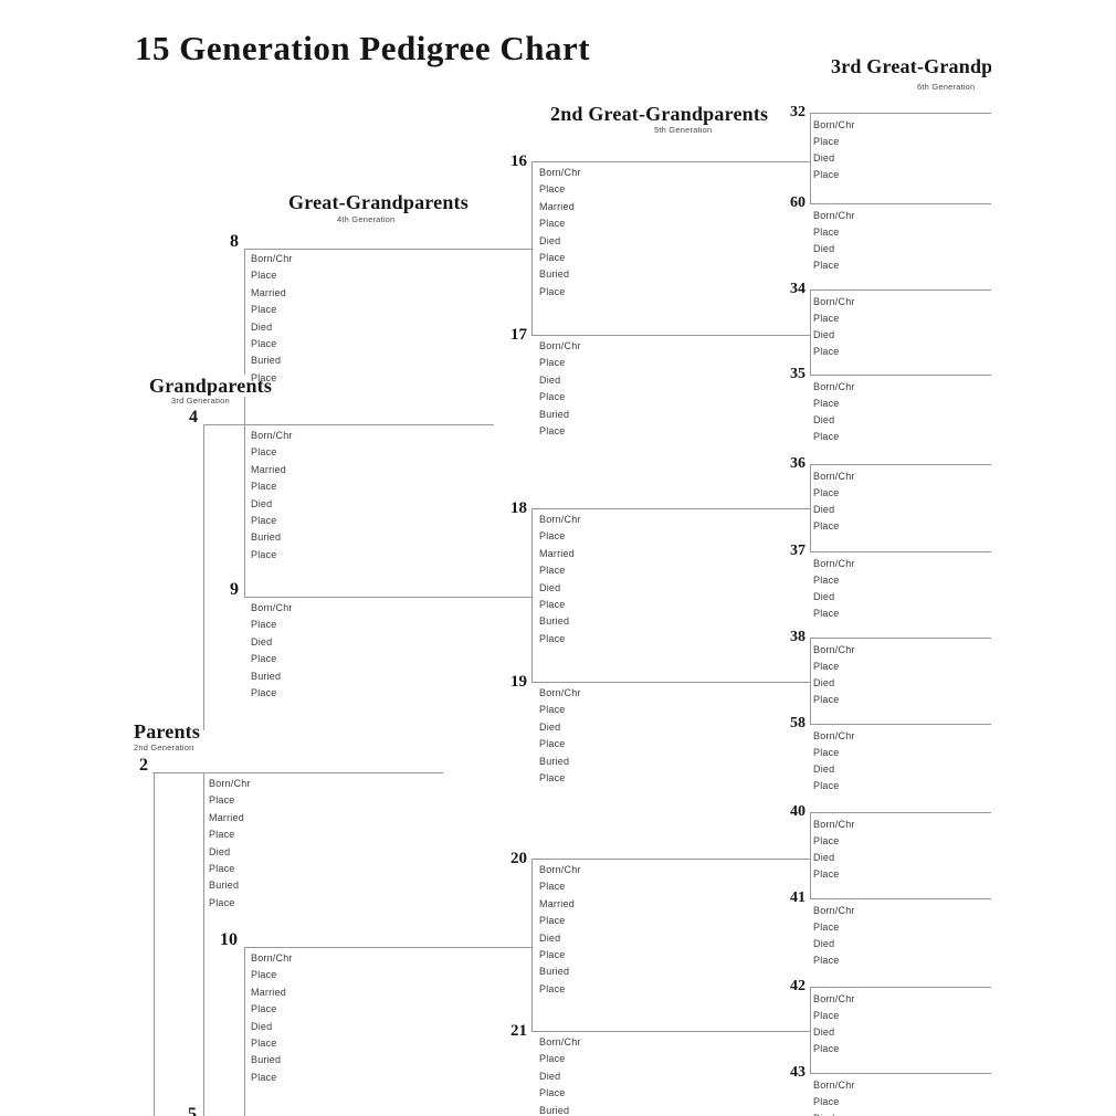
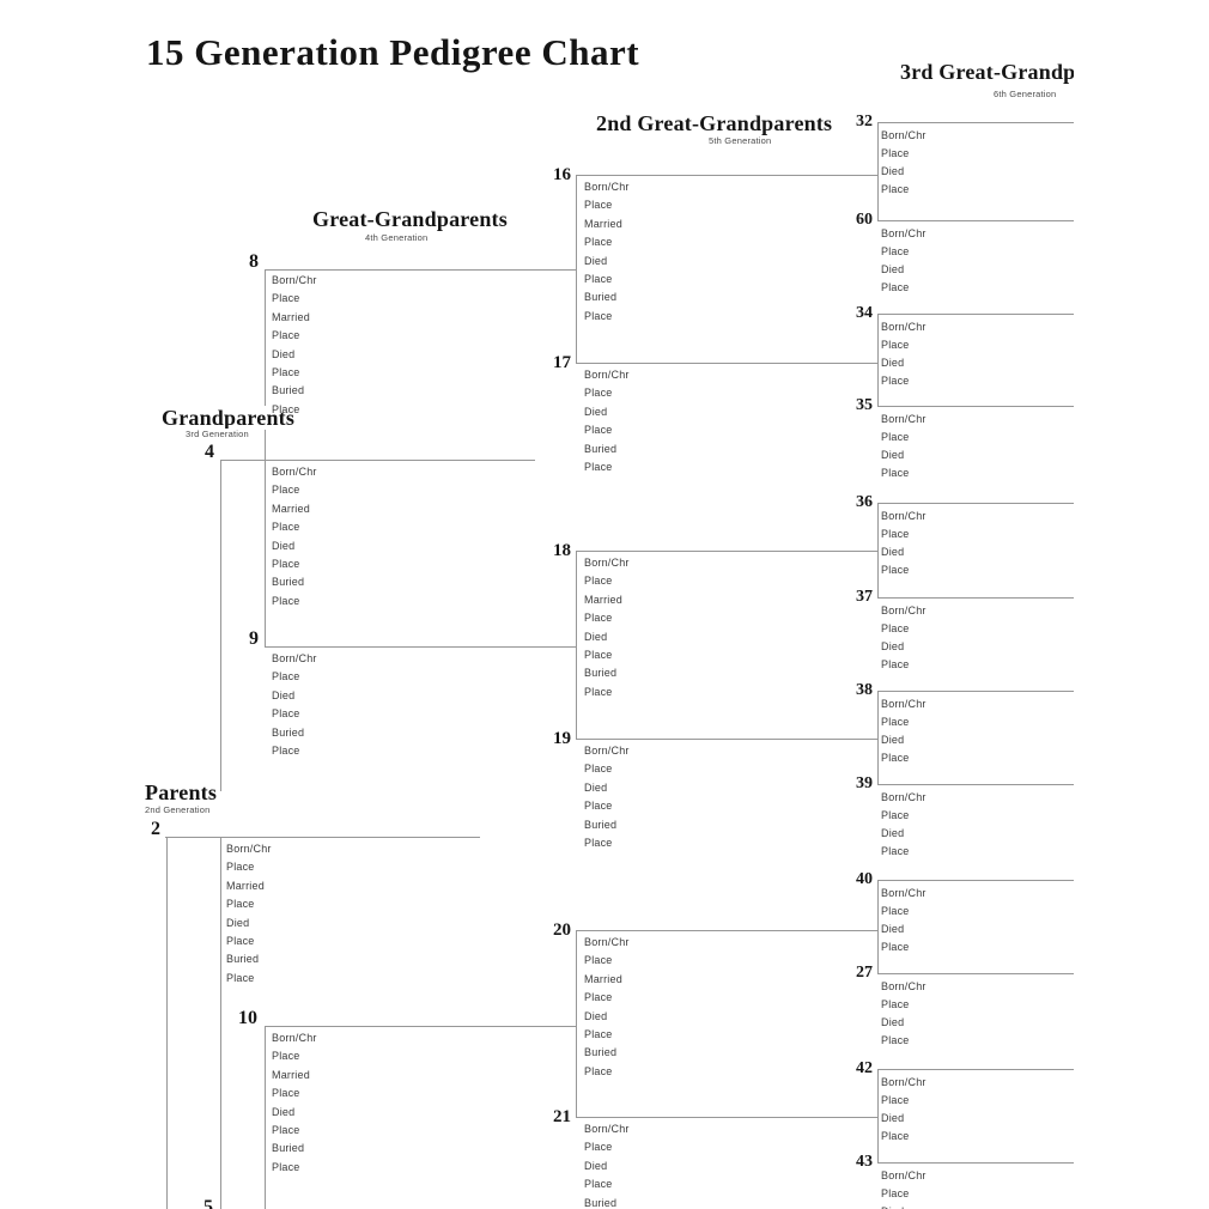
  15 Generation Pedigree Chart
  Parents
  2nd Generation
  Grandparents
  3rd Generation
  Great-Grandparents
  4th Generation
  2nd Great-Grandparents
  5th Generation
  3rd Great-Grandp
  6th Generation
  2
  Born/Chr
  Place
  Married
  Place
  Died
  Place
  Buried
  Place
  4
  Born/Chr
  Place
  Married
  Place
  Died
  Place
  Buried
  Place
  5
  8
  Born/Chr
  Place
  Married
  Place
  Died
  Place
  Buried
  Place
  9
  Born/Chr
  Place
  Died
  Place
  Buried
  Place
  10
  Born/Chr
  Place
  Married
  Place
  Died
  Place
  Buried
  Place
  16
  Born/Chr
  Place
  Married
  Place
  Died
  Place
  Buried
  Place
  17
  Born/Chr
  Place
  Died
  Place
  Buried
  Place
  18
  Born/Chr
  Place
  Married
  Place
  Died
  Place
  Buried
  Place
  19
  Born/Chr
  Place
  Died
  Place
  Buried
  Place
  20
  Born/Chr
  Place
  Married
  Place
  Died
  Place
  Buried
  Place
  21
  Born/Chr
  Place
  Died
  Place
  Buried
  32
  Born/Chr
  Place
  Died
  Place
  60
  Born/Chr
  Place
  Died
  Place
  34
  Born/Chr
  Place
  Died
  Place
  35
  Born/Chr
  Place
  Died
  Place
  36
  Born/Chr
  Place
  Died
  Place
  37
  Born/Chr
  Place
  Died
  Place
  38
  Born/Chr
  Place
  Died
  Place
- 58
+ 39
  Born/Chr
  Place
  Died
  Place
  40
  Born/Chr
  Place
  Died
  Place
- 41
+ 27
  Born/Chr
  Place
  Died
  Place
  42
  Born/Chr
  Place
  Died
  Place
  43
  Born/Chr
  Place
